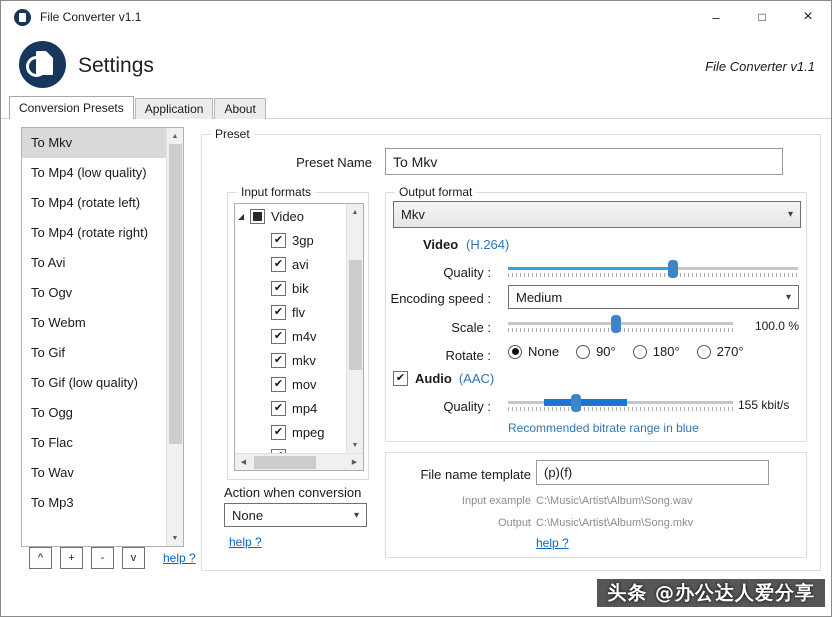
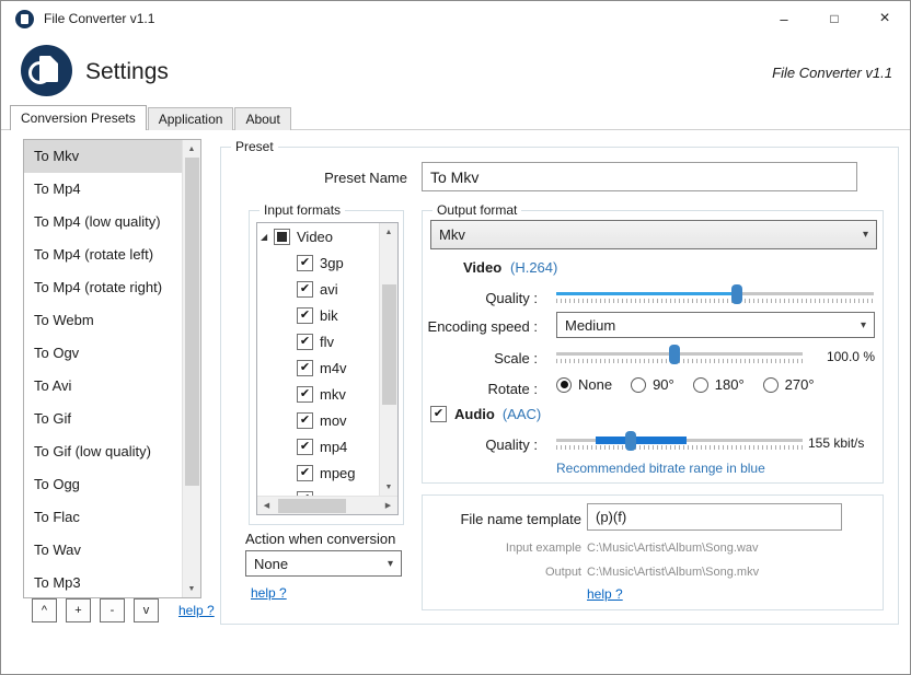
  File Converter v1.1
  –
  □
  ×
  Settings
  File Converter v1.1
  Conversion Presets
  Application
  About
  To Mkv
+ To Mp4
  To Mp4 (low quality)
  To Mp4 (rotate left)
  To Mp4 (rotate right)
- To Avi
+ To Webm
  To Ogv
- To Webm
+ To Avi
  To Gif
  To Gif (low quality)
  To Ogg
  To Flac
  To Wav
  To Mp3
  ^
  +
  -
  v
  help ?
  Preset
  Preset Name
  To Mkv
  Input formats
  ◢
  Video
  ✔
  3gp
  ✔
  avi
  ✔
  bik
  ✔
  flv
  ✔
  m4v
  ✔
  mkv
  ✔
  mov
  ✔
  mp4
  ✔
  mpeg
  Action when conversion
  None
  ▾
  help ?
  Output format
  Mkv
  ▾
  Video
  (H.264)
  Quality :
  Encoding speed :
  Medium
  ▾
  Scale :
  100.0 %
  Rotate :
  None
  90°
  180°
  270°
  ✔
  Audio
  (AAC)
  Quality :
  155 kbit/s
  Recommended bitrate range in blue
  File name template
  (p)(f)
  Input example
  C:\Music\Artist\Album\Song.wav
  Output
  C:\Music\Artist\Album\Song.mkv
  help ?
- 头条 @办公达人爱分享
